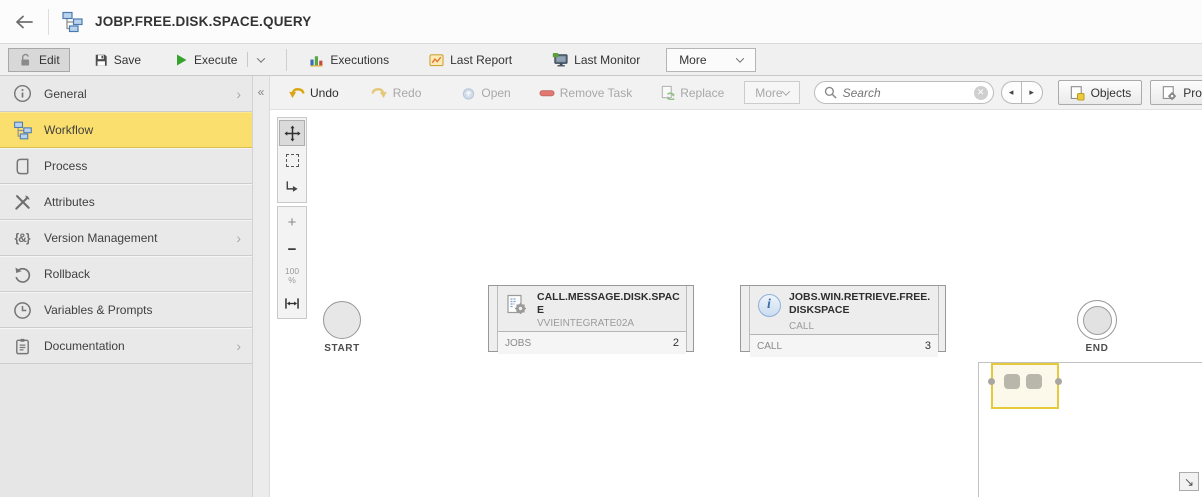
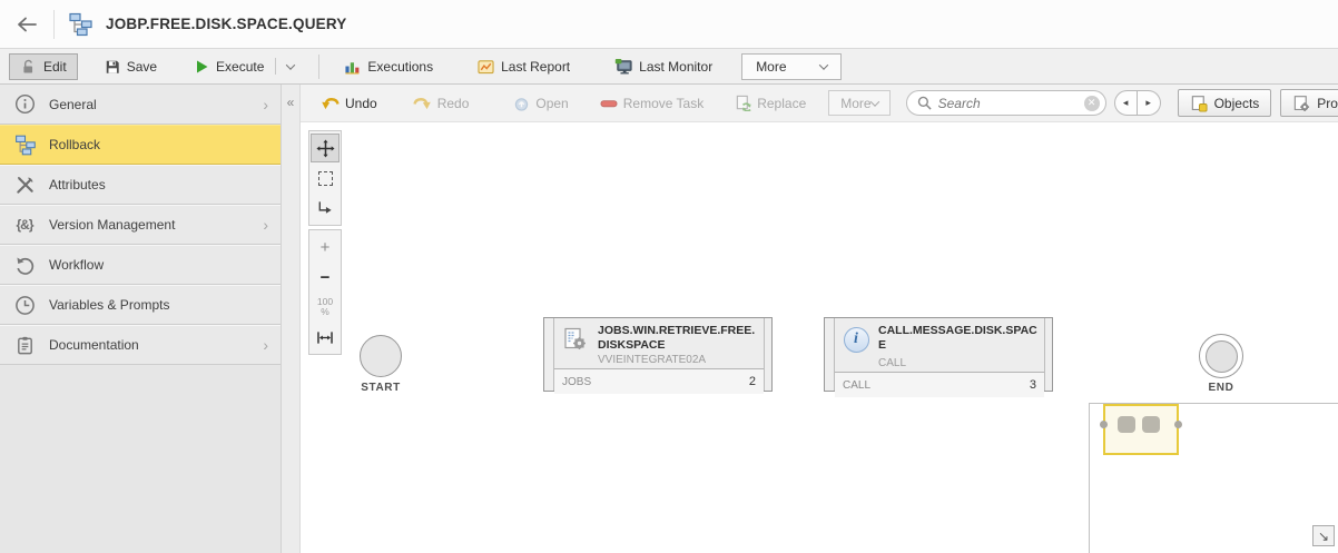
  JOBP.FREE.DISK.SPACE.QUERY
  Edit
  Save
  Execute
  Executions
  Last Report
  Last Monitor
  More
  General
  ›
- Workflow
+ Rollback
- Process
  Attributes
  {&}
  Version Management
  ›
- Rollback
+ Workflow
  Variables & Prompts
  Documentation
  ›
  «
  Undo
  Redo
  Open
  Remove Task
  Replace
  More
  Search
  ✕
  ◂
  ▸
  Objects
  +
  −
  100
  %
  START
- CALL.MESSAGE.DISK.SPACE
+ JOBS.WIN.RETRIEVE.FREE.DISKSPACE
  VVIEINTEGRATE02A
  JOBS
  2
  i
- JOBS.WIN.RETRIEVE.FREE.DISKSPACE
+ CALL.MESSAGE.DISK.SPACE
  CALL
  CALL
  3
  END
  ↘
